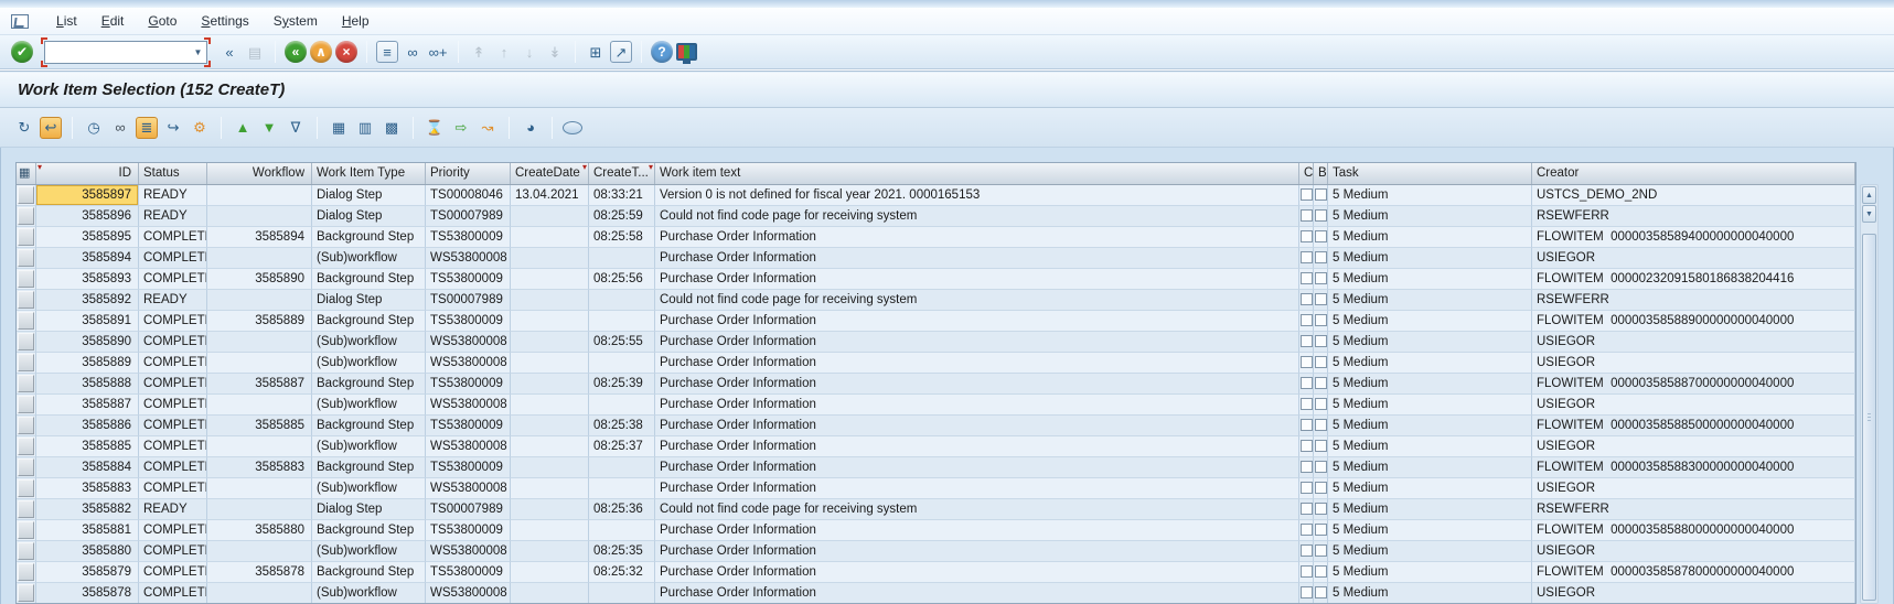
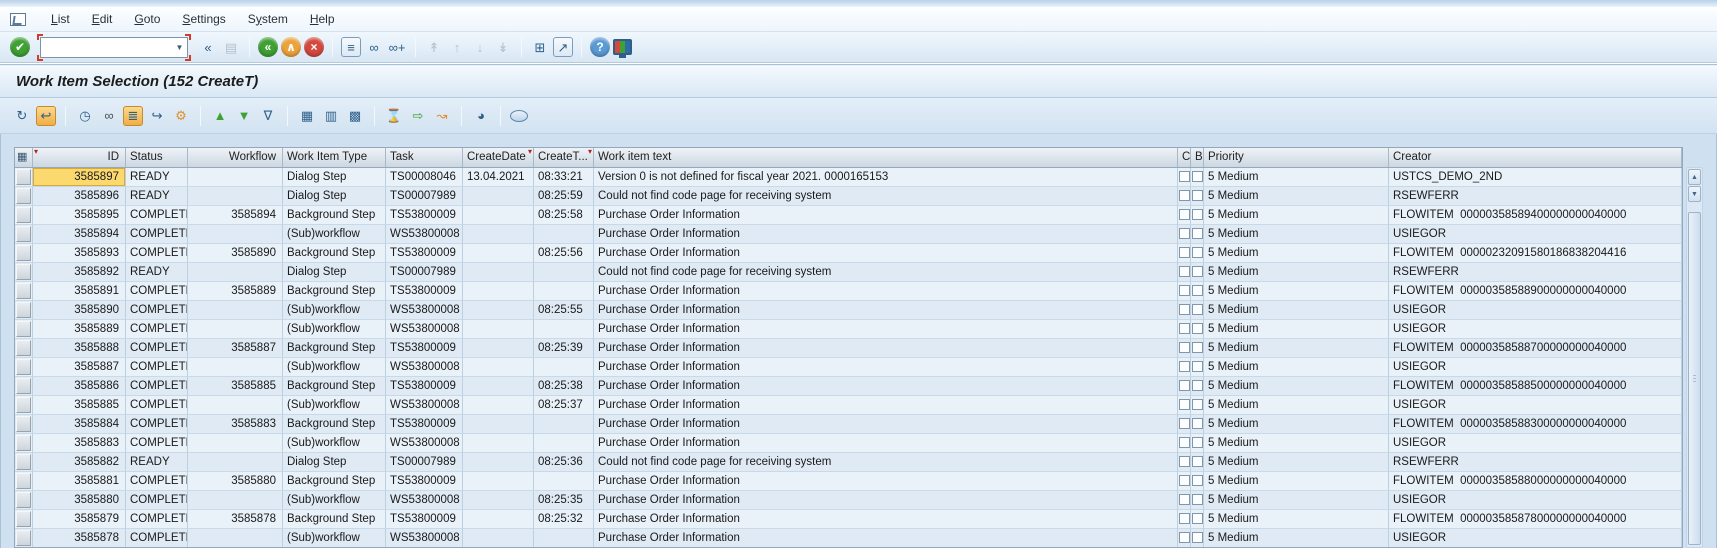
  List
  Edit
  Goto
  Settings
  System
  Help
  ✔
  ▼
  «
  ▤
  «
  ∧
  ×
  ≡
  ∞
  ∞+
  ↟
  ↑
  ↓
  ↡
  ⊞
  ↗
  ?
  Work Item Selection (152 CreateT)
  ↻
  ↩
  ◷
  ∞
  ≣
  ↪
  ⚙
  ▲
  ▼
  ∇
  ▦
  ▥
  ▩
  ⌛
  ⇨
  ↝
  ◕
  ▦
  ID
  ▾
  Status
  Workflow
  Work Item Type
- Priority
+ Task
  CreateDate
  ▾
  CreateT...
  ▾
  Work item text
- Task
+ Priority
  Creator
  3585897
  READY
  Dialog Step
  TS00008046
  13.04.2021
  08:33:21
  Version 0 is not defined for fiscal year 2021. 0000165153
  5 Medium
  USTCS_DEMO_2ND
  3585896
  READY
  Dialog Step
  TS00007989
  08:25:59
  Could not find code page for receiving system
  5 Medium
  RSEWFERR
  3585895
  COMPLET
  3585894
  Background Step
  TS53800009
  08:25:58
  Purchase Order Information
  5 Medium
  FLOWITEM 00000358589400000000040000
  3585894
  COMPLET
  (Sub)workflow
  WS53800008
  Purchase Order Information
  5 Medium
  USIEGOR
  3585893
  COMPLET
  3585890
  Background Step
  TS53800009
  08:25:56
  Purchase Order Information
  5 Medium
  FLOWITEM 00000232091580186838204416
  3585892
  READY
  Dialog Step
  TS00007989
  Could not find code page for receiving system
  5 Medium
  RSEWFERR
  3585891
  COMPLET
  3585889
  Background Step
  TS53800009
  Purchase Order Information
  5 Medium
  FLOWITEM 00000358588900000000040000
  3585890
  COMPLET
  (Sub)workflow
  WS53800008
  08:25:55
  Purchase Order Information
  5 Medium
  USIEGOR
  3585889
  COMPLET
  (Sub)workflow
  WS53800008
  Purchase Order Information
  5 Medium
  USIEGOR
  3585888
  COMPLET
  3585887
  Background Step
  TS53800009
  08:25:39
  Purchase Order Information
  5 Medium
  FLOWITEM 00000358588700000000040000
  3585887
  COMPLET
  (Sub)workflow
  WS53800008
  Purchase Order Information
  5 Medium
  USIEGOR
  3585886
  COMPLET
  3585885
  Background Step
  TS53800009
  08:25:38
  Purchase Order Information
  5 Medium
  FLOWITEM 00000358588500000000040000
  3585885
  COMPLET
  (Sub)workflow
  WS53800008
  08:25:37
  Purchase Order Information
  5 Medium
  USIEGOR
  3585884
  COMPLET
  3585883
  Background Step
  TS53800009
  Purchase Order Information
  5 Medium
  FLOWITEM 00000358588300000000040000
  3585883
  COMPLET
  (Sub)workflow
  WS53800008
  Purchase Order Information
  5 Medium
  USIEGOR
  3585882
  READY
  Dialog Step
  TS00007989
  08:25:36
  Could not find code page for receiving system
  5 Medium
  RSEWFERR
  3585881
  COMPLET
  3585880
  Background Step
  TS53800009
  Purchase Order Information
  5 Medium
  FLOWITEM 00000358588000000000040000
  3585880
  COMPLET
  (Sub)workflow
  WS53800008
  08:25:35
  Purchase Order Information
  5 Medium
  USIEGOR
  3585879
  COMPLET
  3585878
  Background Step
  TS53800009
  08:25:32
  Purchase Order Information
  5 Medium
  FLOWITEM 00000358587800000000040000
  3585878
  COMPLET
  (Sub)workflow
  WS53800008
  Purchase Order Information
  5 Medium
  USIEGOR
